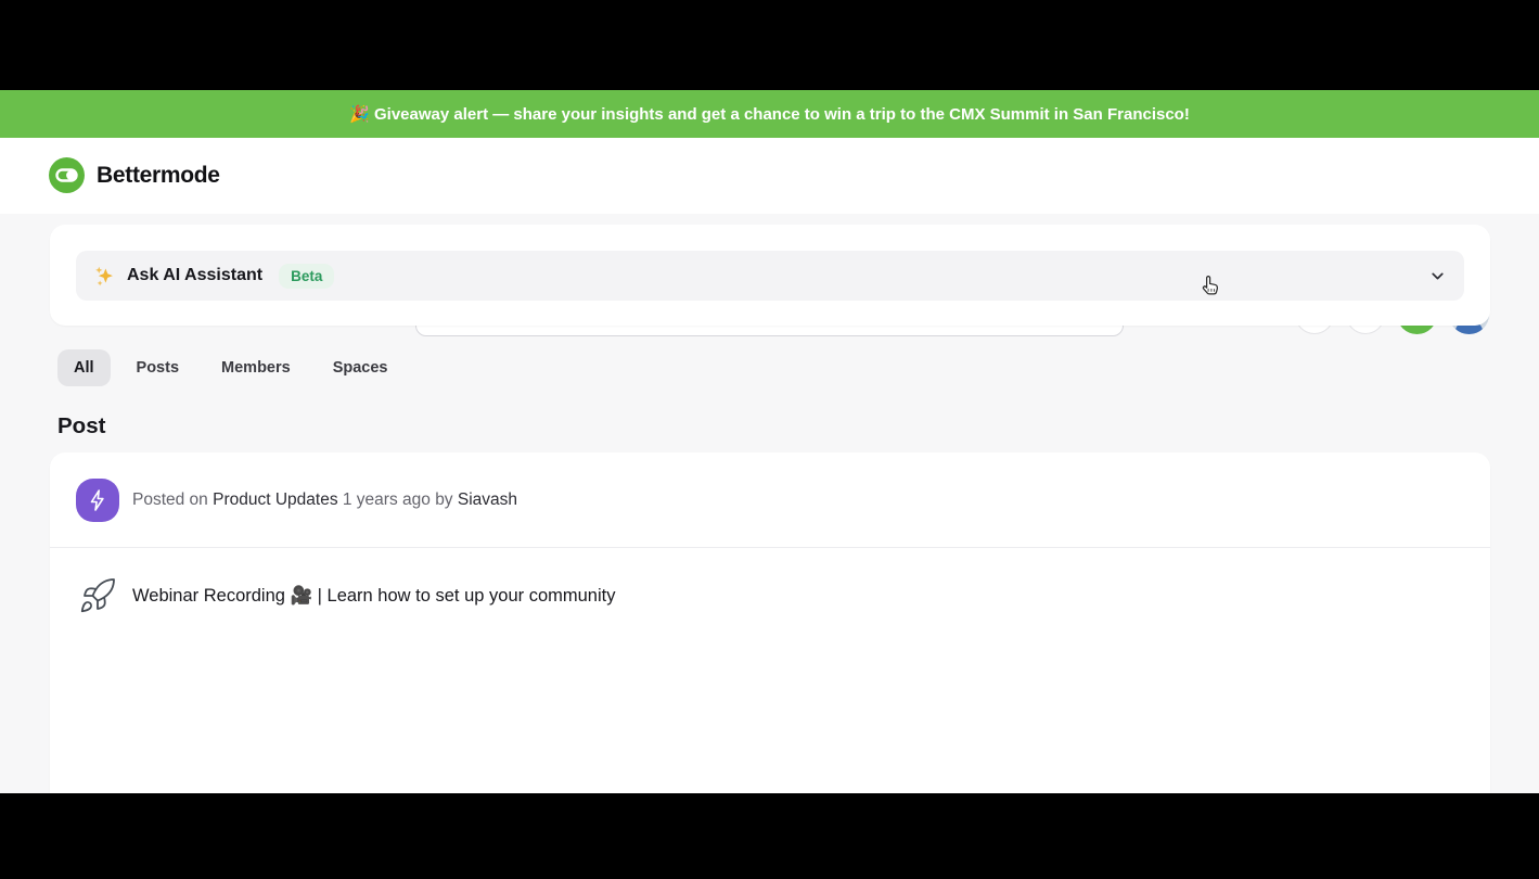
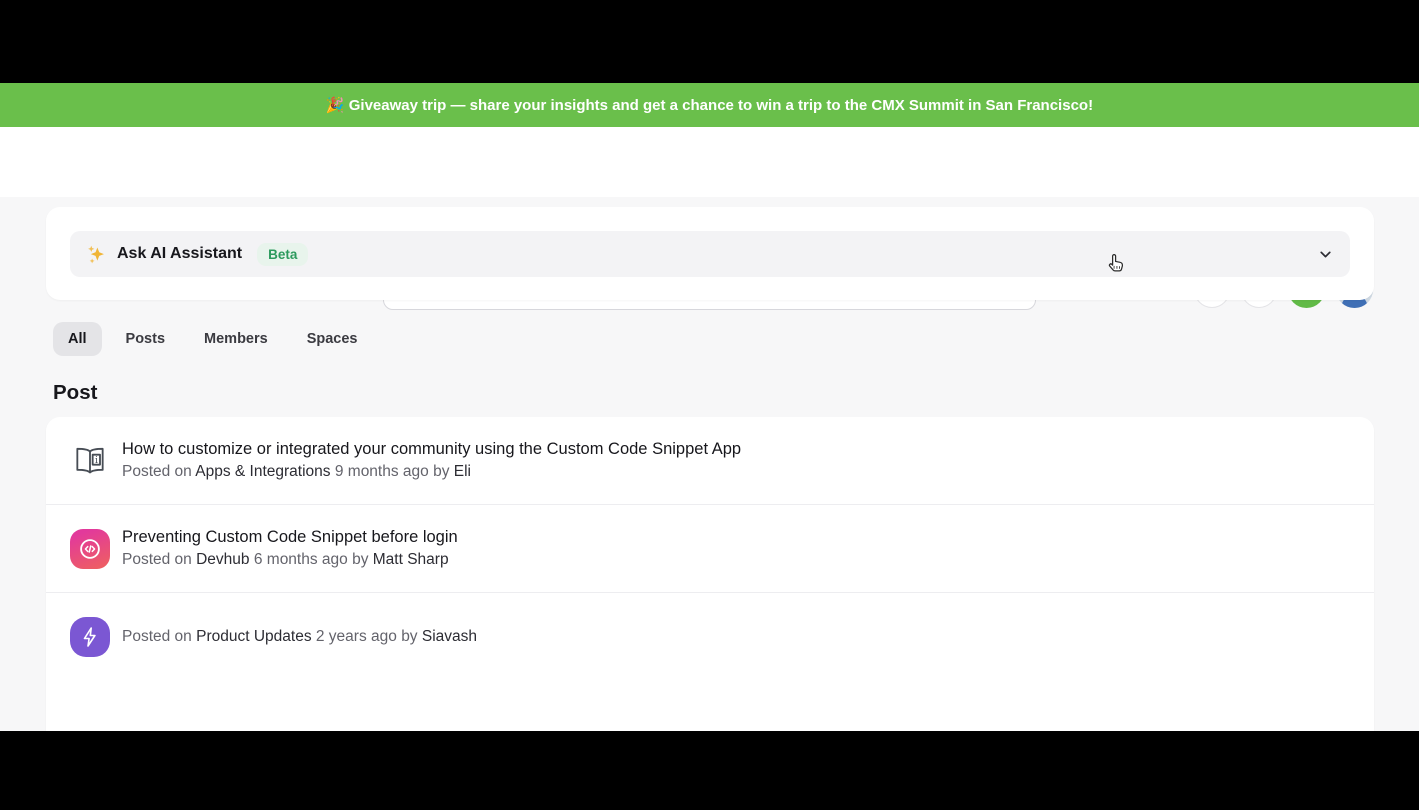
- 🎉 Giveaway alert — share your insights and get a chance to win a trip to the CMX Summit in San Francisco!
+ 🎉 Giveaway trip — share your insights and get a chance to win a trip to the CMX Summit in San Francisco!
- Bettermode
  Ask AI Assistant
  Beta
  All
  Posts
  Members
  Spaces
  Post
+ i
+ How to customize or integrated your community using the Custom Code Snippet App
+ Posted on Apps & Integrations 9 months ago by Eli
+ Preventing Custom Code Snippet before login
+ Posted on Devhub 6 months ago by Matt Sharp
- Posted on Product Updates 1 years ago by Siavash
+ Posted on Product Updates 2 years ago by Siavash
- Webinar Recording 🎥 | Learn how to set up your community
